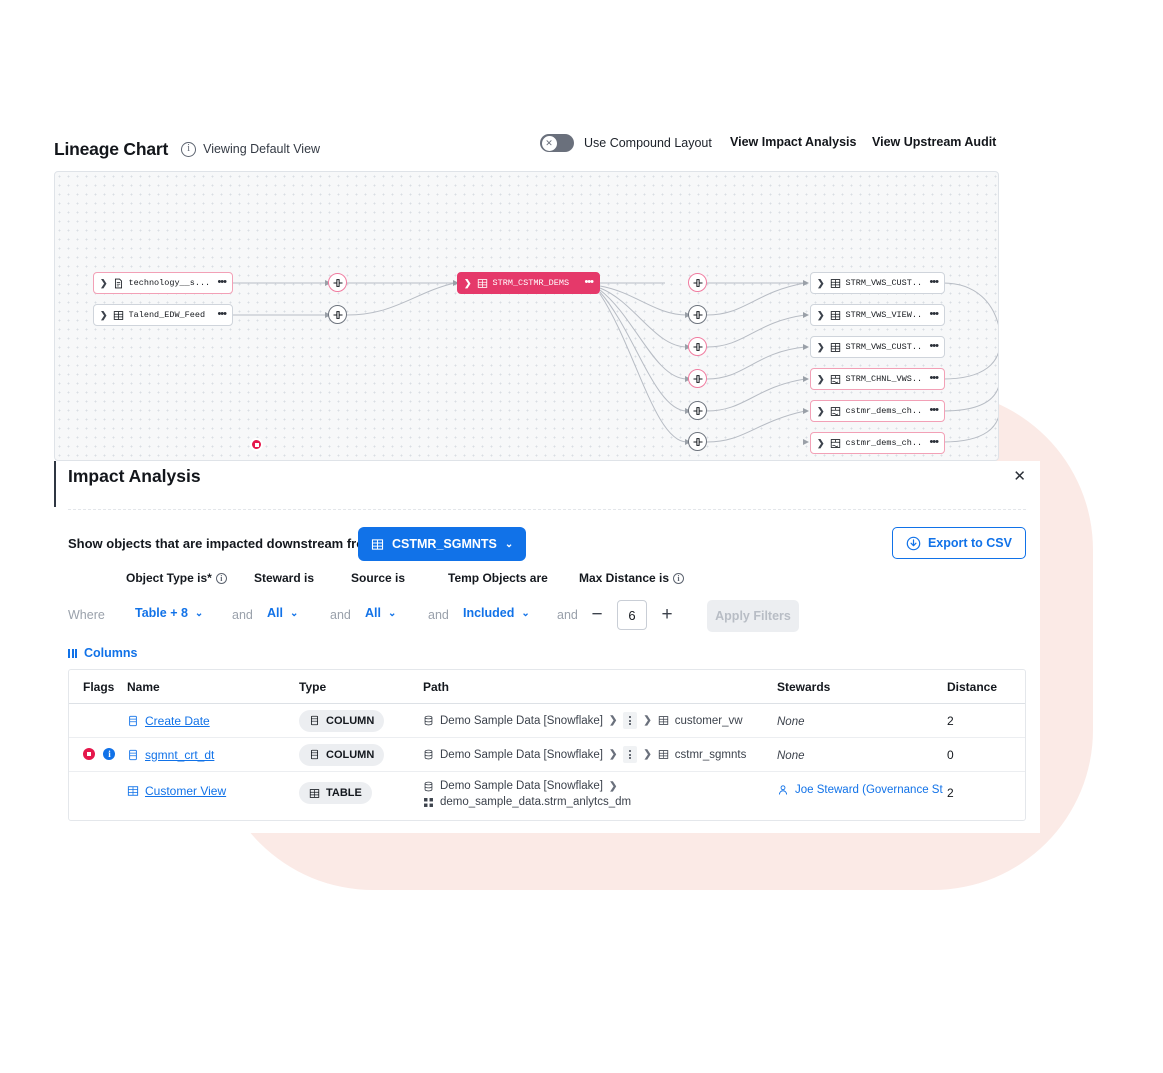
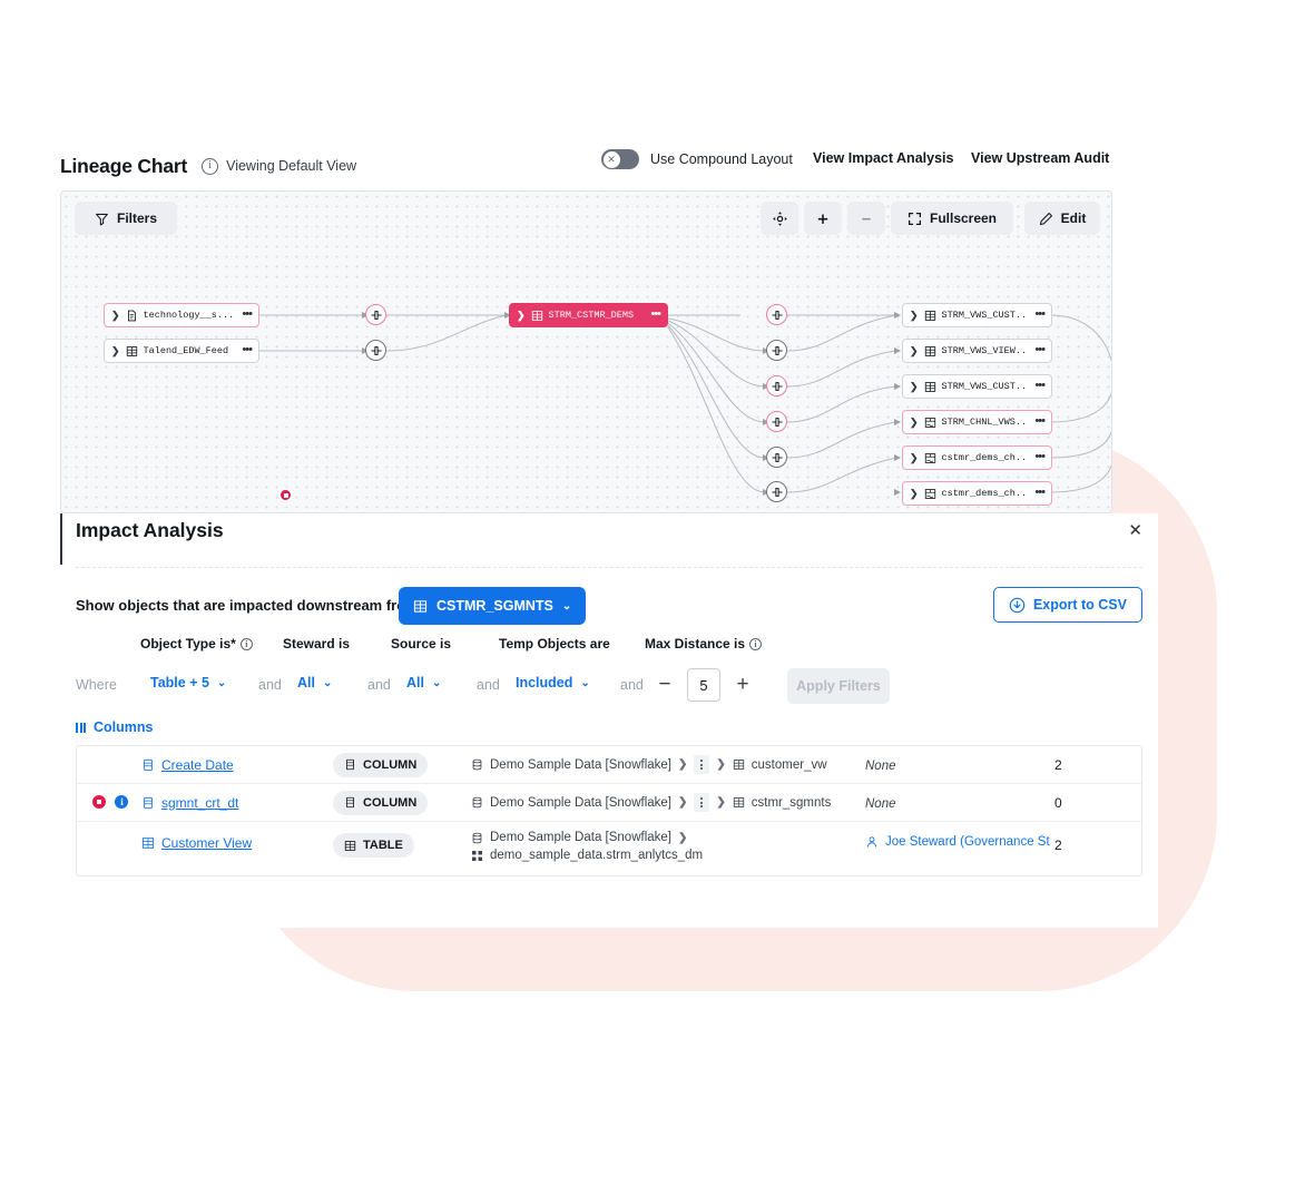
  Lineage Chart
  i
  Viewing Default View
  ✕
  Use Compound Layout
  View Impact Analysis
  View Upstream Audit
+ Filters
+ ＋
+ －
+ Fullscreen
+ Edit
  ❯
  technology__s...
  •••
  ❯
  Talend_EDW_Feed
  •••
  ❯
  STRM_CSTMR_DEMS
  •••
  ❯
  STRM_VWS_CUST..
  •••
  ❯
  STRM_VWS_VIEW..
  •••
  ❯
  STRM_VWS_CUST..
  •••
  ❯
  STRM_CHNL_VWS..
  •••
  ❯
  cstmr_dems_ch..
  •••
  ❯
  cstmr_dems_ch..
  •••
  Impact Analysis
  ✕
  Show objects that are impacted downstream fr
  CSTMR_SGMNTS
  ⌄
  Export to CSV
  Object Type is*
  i
  Steward is
  Source is
  Temp Objects are
  Max Distance is
  i
  Where
- Table + 8
+ Table + 5
  ⌄
  and
  All
  ⌄
  and
  All
  ⌄
  and
  Included
  ⌄
  and
  −
- 6
+ 5
  +
  Apply Filters
  Columns
- Flags
- Name
- Type
- Path
- Stewards
- Distance
  Create Date
  COLUMN
  Demo Sample Data [Snowflake]
  ❯
  ❯
  customer_vw
  None
  2
  i
  sgmnt_crt_dt
  COLUMN
  Demo Sample Data [Snowflake]
  ❯
  ❯
  cstmr_sgmnts
  None
  0
  Customer View
  TABLE
  Demo Sample Data [Snowflake]
  ❯
  demo_sample_data.strm_anlytcs_dm
  Joe Steward (Governance St
  2
